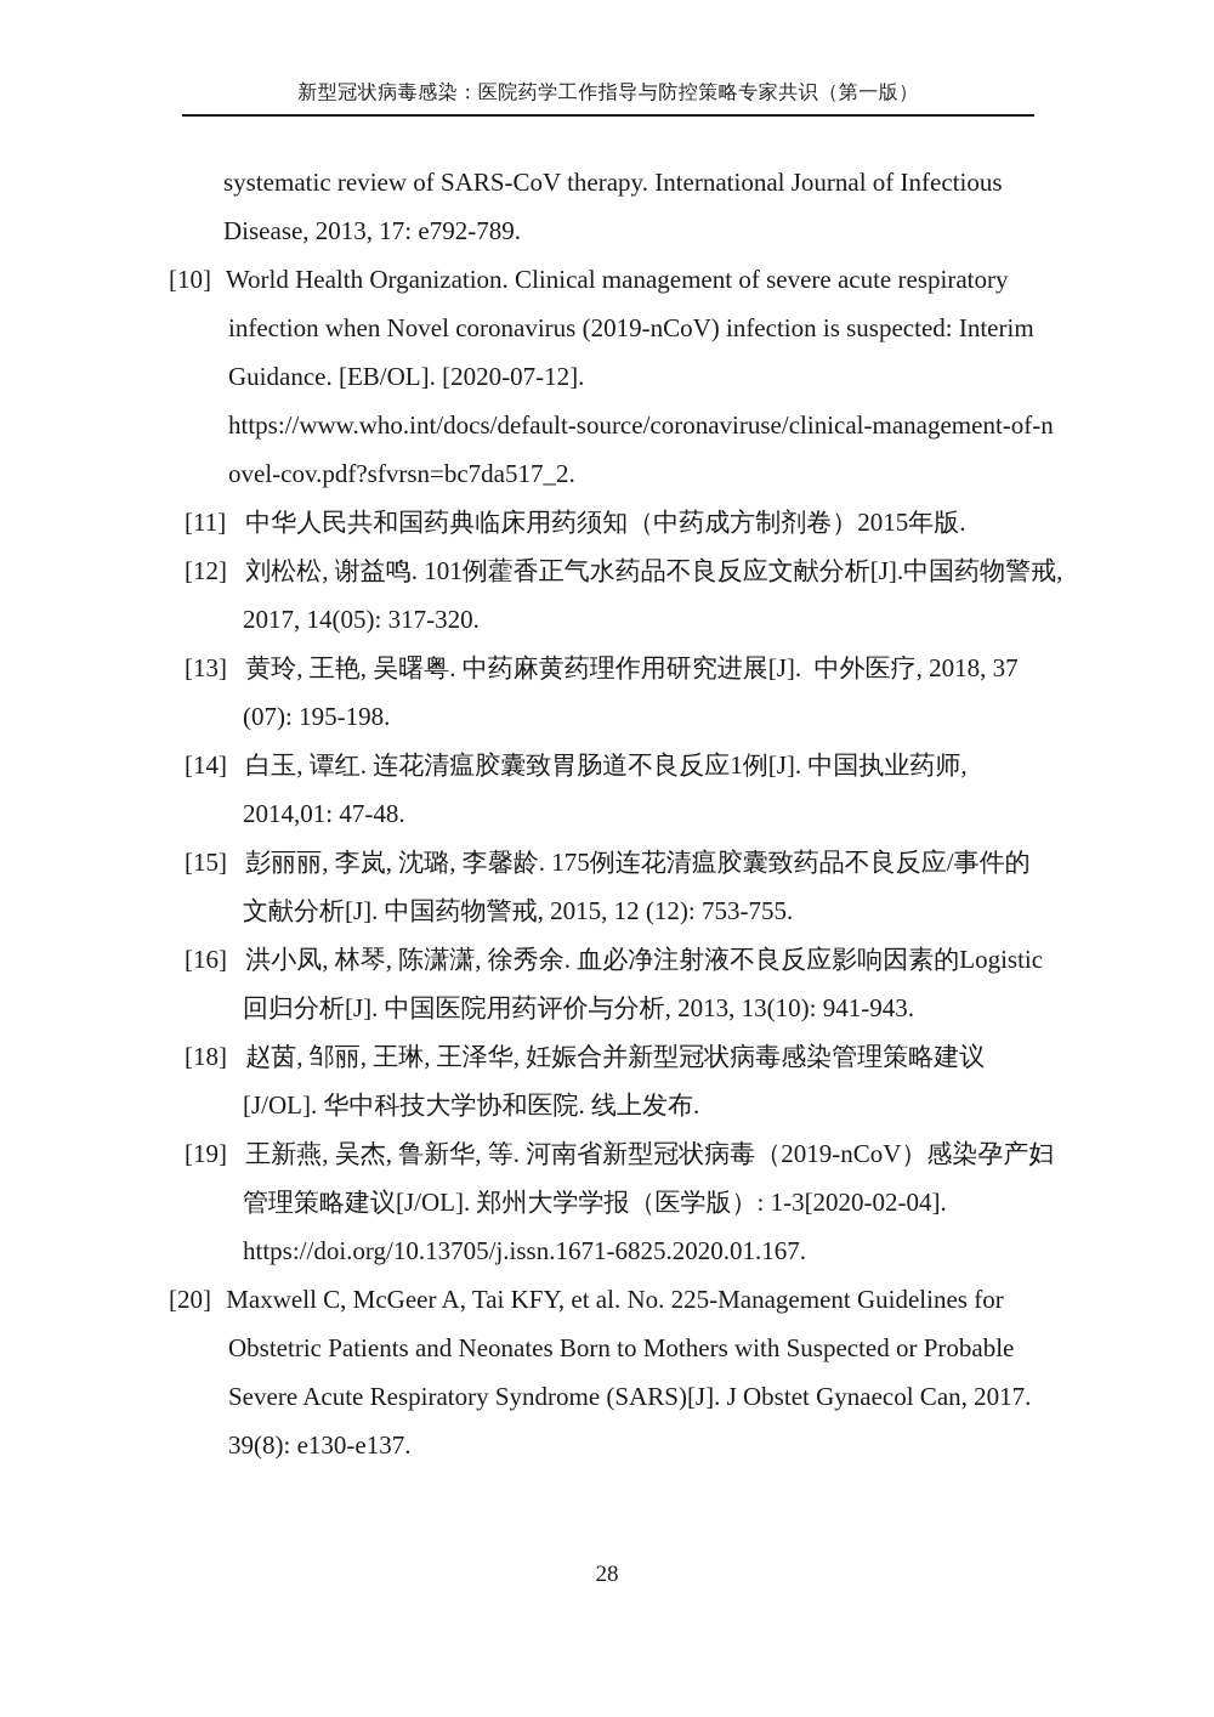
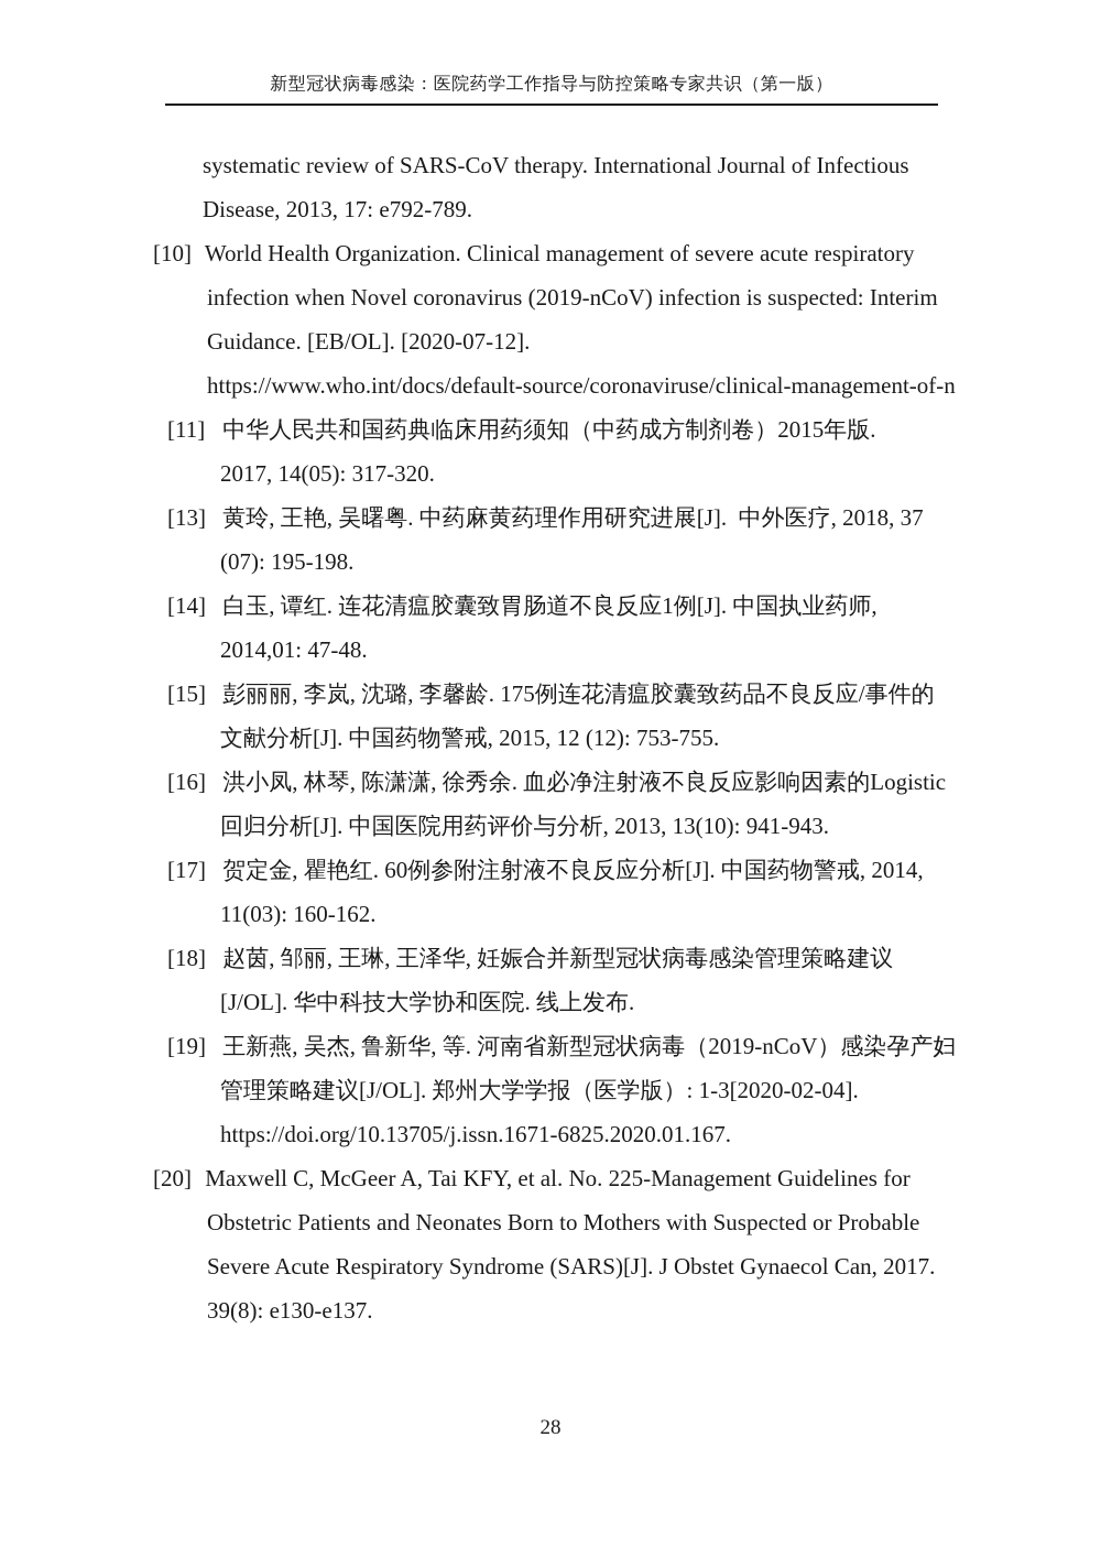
  新型冠状病毒感染：医院药学工作指导与防控策略专家共识（第一版）
  systematic review of SARS-CoV therapy. International Journal of Infectious
  Disease, 2013, 17: e792-789.
  [10] World Health Organization. Clinical management of severe acute respiratory
  infection when Novel coronavirus (2019-nCoV) infection is suspected: Interim
  Guidance. [EB/OL]. [2020-07-12].
  https://www.who.int/docs/default-source/coronaviruse/clinical-management-of-n
- ovel-cov.pdf?sfvrsn=bc7da517_2.
  [11] 中华人民共和国药典临床用药须知（中药成方制剂卷）2015年版.
- [12] 刘松松, 谢益鸣. 101例藿香正气水药品不良反应文献分析[J].中国药物警戒,
  2017, 14(05): 317-320.
  [13] 黄玲, 王艳, 吴曙粤. 中药麻黄药理作用研究进展[J]. 中外医疗, 2018, 37
  (07): 195-198.
  [14] 白玉, 谭红. 连花清瘟胶囊致胃肠道不良反应1例[J]. 中国执业药师,
  2014,01: 47-48.
  [15] 彭丽丽, 李岚, 沈璐, 李馨龄. 175例连花清瘟胶囊致药品不良反应/事件的
  文献分析[J]. 中国药物警戒, 2015, 12 (12): 753-755.
  [16] 洪小凤, 林琴, 陈潇潇, 徐秀余. 血必净注射液不良反应影响因素的Logistic
  回归分析[J]. 中国医院用药评价与分析, 2013, 13(10): 941-943.
+ [17] 贺定金, 瞿艳红. 60例参附注射液不良反应分析[J]. 中国药物警戒, 2014,
+ 11(03): 160-162.
  [18] 赵茵, 邹丽, 王琳, 王泽华, 妊娠合并新型冠状病毒感染管理策略建议
  [J/OL]. 华中科技大学协和医院. 线上发布.
  [19] 王新燕, 吴杰, 鲁新华, 等. 河南省新型冠状病毒（2019-nCoV）感染孕产妇
  管理策略建议[J/OL]. 郑州大学学报（医学版）: 1-3[2020-02-04].
  https://doi.org/10.13705/j.issn.1671-6825.2020.01.167.
  [20] Maxwell C, McGeer A, Tai KFY, et al. No. 225-Management Guidelines for
  Obstetric Patients and Neonates Born to Mothers with Suspected or Probable
  Severe Acute Respiratory Syndrome (SARS)[J]. J Obstet Gynaecol Can, 2017.
  39(8): e130-e137.
  28
